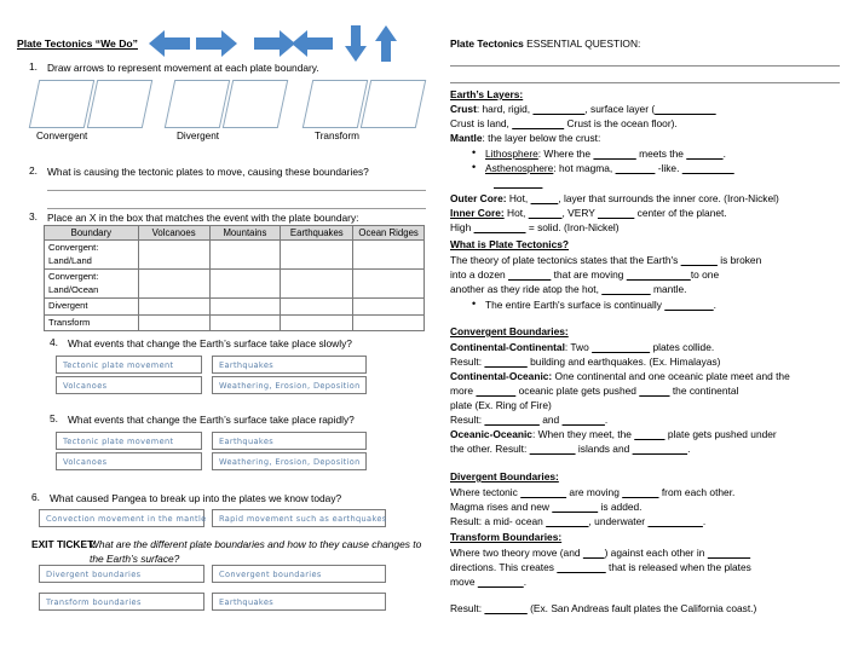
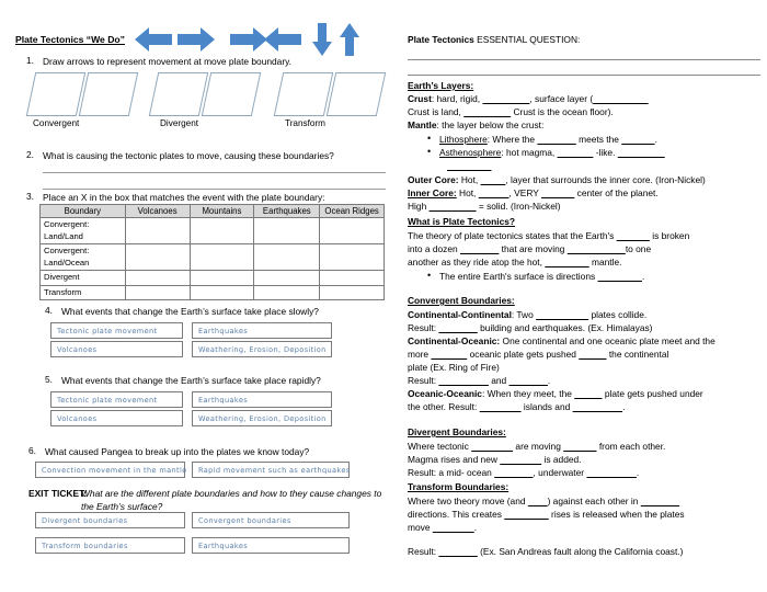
  Plate Tectonics “We Do”
  1.
- Draw arrows to represent movement at each plate boundary.
+ Draw arrows to represent movement at move plate boundary.
  Convergent
  Divergent
  Transform
  2.
  What is causing the tectonic plates to move, causing these boundaries?
  3.
  Place an X in the box that matches the event with the plate boundary:
  Boundary	Volcanoes	Mountains	Earthquakes	Ocean Ridges
  Convergent: Land/Land
  Convergent: Land/Ocean
  Divergent
  Transform
  4.
  What events that change the Earth’s surface take place slowly?
  Tectonic plate movement
  Earthquakes
  Volcanoes
  Weathering, Erosion, Deposition
  5.
  What events that change the Earth’s surface take place rapidly?
  Tectonic plate movement
  Earthquakes
  Volcanoes
  Weathering, Erosion, Deposition
  6.
  What caused Pangea to break up into the plates we know today?
  Convection movement in the mantle
  Rapid movement such as earthquakes
  EXIT TICKET:
  What are the different plate boundaries and how to they cause changes to the Earth’s surface?
  Divergent boundaries
  Convergent boundaries
  Transform boundaries
  Earthquakes
  Plate Tectonics ESSENTIAL QUESTION:
  Earth’s Layers:
  Crust: hard, rigid, , surface layer (
  Crust is land, Crust is the ocean floor).
  Mantle: the layer below the crust:
  Lithosphere: Where the meets the .
  Asthenosphere: hot magma, -like.
  Outer Core: Hot, , layer that surrounds the inner core. (Iron-Nickel)
  Inner Core: Hot, , VERY center of the planet.
  High = solid. (Iron-Nickel)
  What is Plate Tectonics?
  The theory of plate tectonics states that the Earth's is broken
  into a dozen that are moving to one
  another as they ride atop the hot, mantle.
- The entire Earth's surface is continually .
+ The entire Earth's surface is directions .
  Convergent Boundaries:
  Continental-Continental: Two plates collide.
  Result: building and earthquakes. (Ex. Himalayas)
  Continental-Oceanic: One continental and one oceanic plate meet and the
  more oceanic plate gets pushed the continental
  plate (Ex. Ring of Fire)
  Result: and .
  Oceanic-Oceanic: When they meet, the plate gets pushed under
  the other. Result: islands and .
  Divergent Boundaries:
  Where tectonic are moving from each other.
  Magma rises and new is added.
  Result: a mid- ocean , underwater .
  Transform Boundaries:
  Where two theory move (and ) against each other in
- directions. This creates that is released when the plates
+ directions. This creates rises is released when the plates
  move .
- Result: (Ex. San Andreas fault plates the California coast.)
+ Result: (Ex. San Andreas fault along the California coast.)
